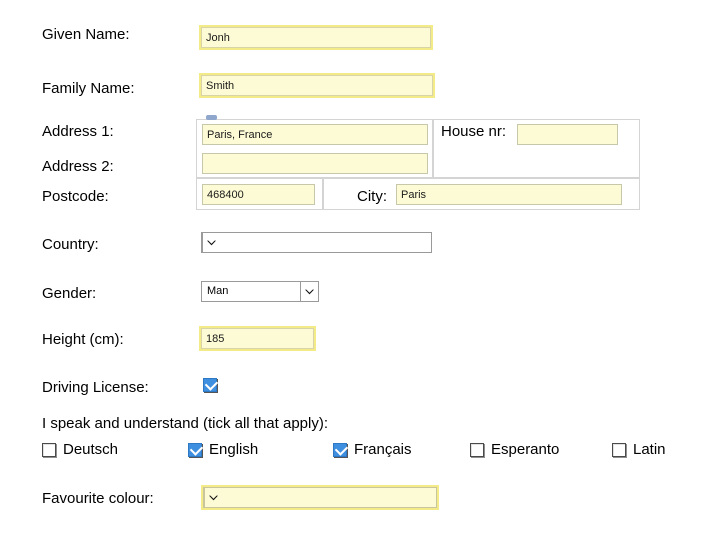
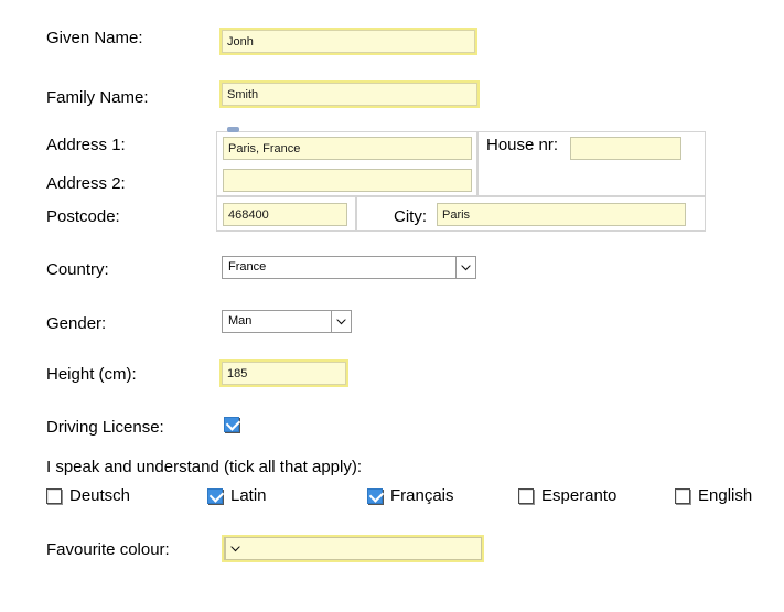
  Given Name:
  Jonh
  Family Name:
  Smith
  Address 1:
  Paris, France
  House nr:
  Address 2:
  Postcode:
  468400
  City:
  Paris
  Country:
+ France
  Gender:
  Man
  Height (cm):
  185
  Driving License:
  I speak and understand (tick all that apply):
  Deutsch
- English
+ Latin
  Français
  Esperanto
- Latin
+ English
  Favourite colour:
